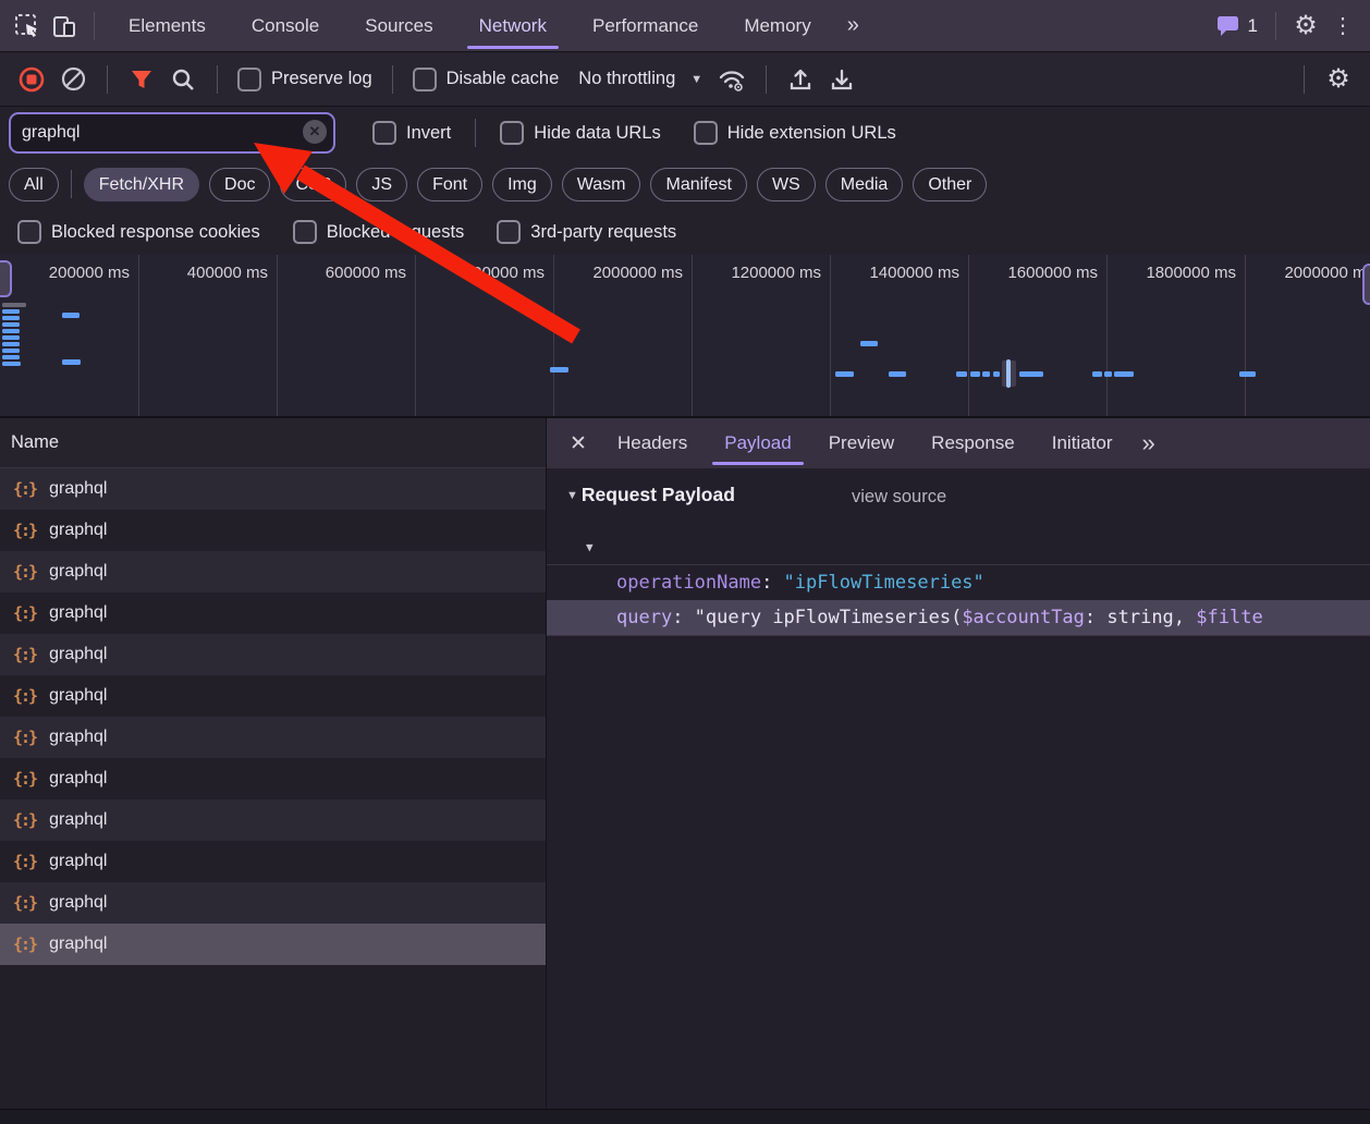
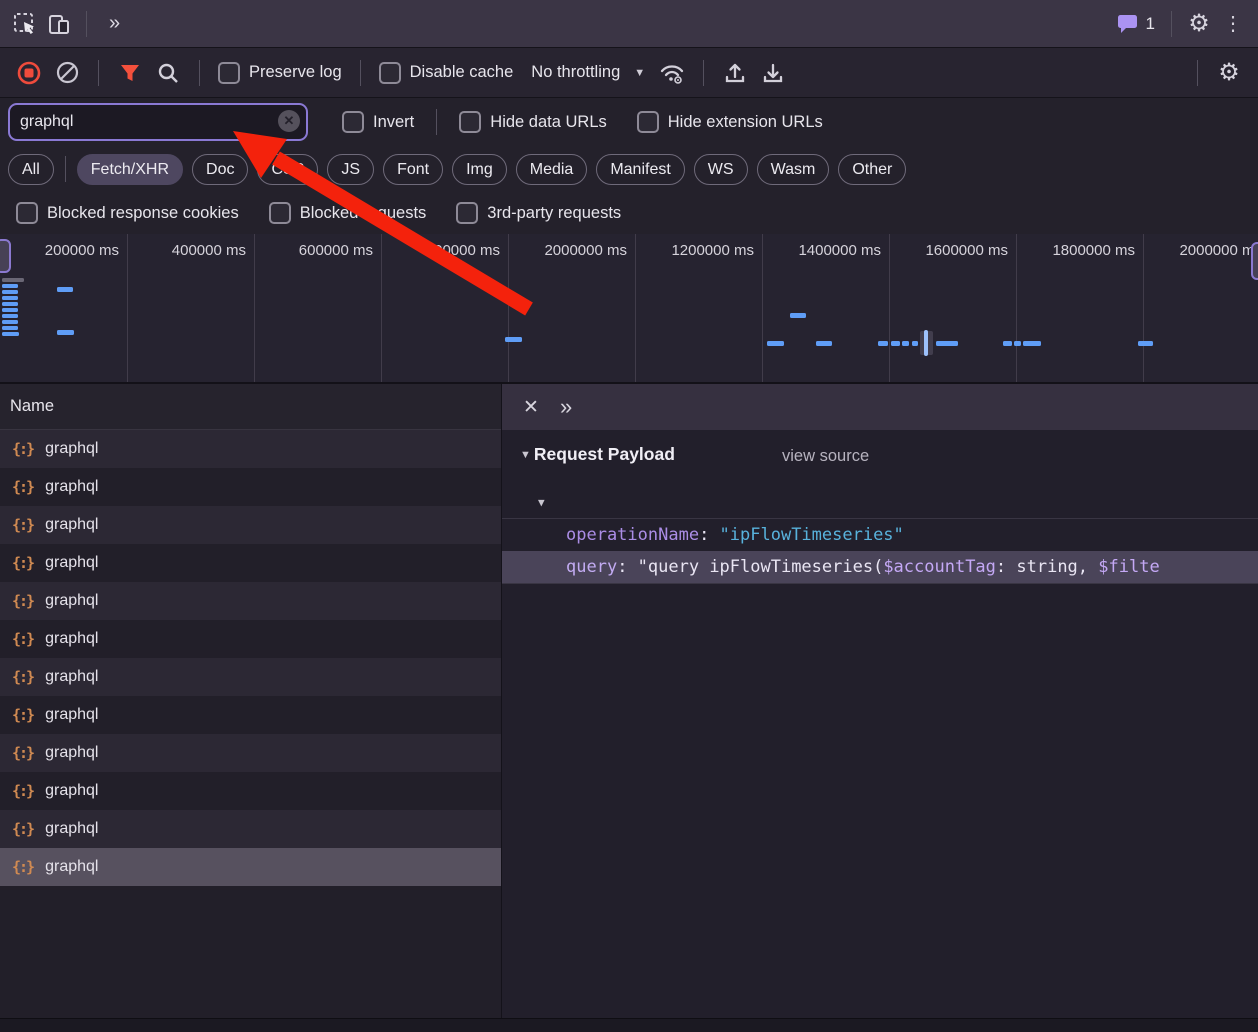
- Elements
- Console
- Sources
- Network
- Performance
- Memory
  »
  1
  ⚙
  ⋮
  Preserve log
  Disable cache
  No throttling
  ▼
  ⚙
  graphql
  ✕
  Invert
  Hide data URLs
  Hide extension URLs
  All
  Fetch/XHR
  Doc
  JS
  Font
  Img
- Wasm
+ Media
  Manifest
  WS
- Media
+ Wasm
  Other
  Blocked response cookies
  Blockequests
  3rd-party requests
  200000 ms
  400000 ms
  600000 ms
  0000 ms
  2000000 ms
  1200000 ms
  1400000 ms
  1600000 ms
  1800000 ms
  2000000 m
  Name
  {:}
  graphql
  {:}
  graphql
  {:}
  graphql
  {:}
  graphql
  {:}
  graphql
  {:}
  graphql
  {:}
  graphql
  {:}
  graphql
  {:}
  graphql
  {:}
  graphql
  {:}
  graphql
  {:}
  graphql
  ✕
- Headers
- Payload
- Preview
- Response
- Initiator
  »
  ▼
  Request Payload
  view source
  ▼
  operationName: "ipFlowTimeseries"
  query: "query ipFlowTimeseries($accountTag: string, $filte
